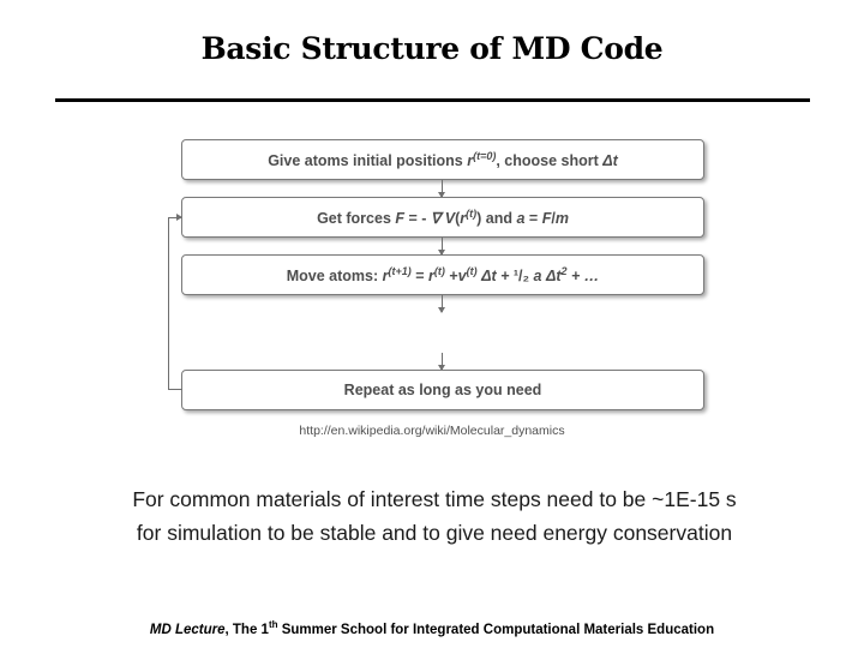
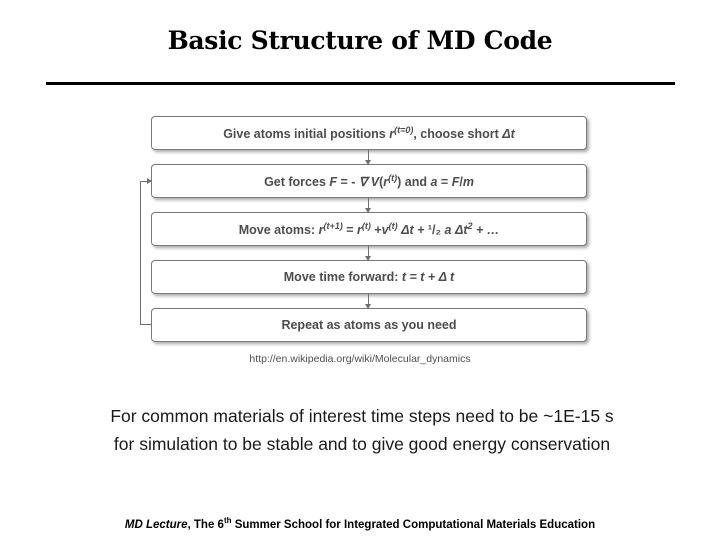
  Basic Structure of MD Code
  Give atoms initial positions r(t=0), choose short Δt
  Get forces F = - ∇ V(r(t)) and a = F/m
  Move atoms: r(t+1) = r(t) +v(t) Δt + ¹/₂ a Δt2 + …
+ Move time forward: t = t + Δ t
- Repeat as long as you need
+ Repeat as atoms as you need
  http://en.wikipedia.org/wiki/Molecular_dynamics
  For common materials of interest time steps need to be ~1E-15 s
- for simulation to be stable and to give need energy conservation
+ for simulation to be stable and to give good energy conservation
- MD Lecture, The 1th Summer School for Integrated Computational Materials Education
+ MD Lecture, The 6th Summer School for Integrated Computational Materials Education
